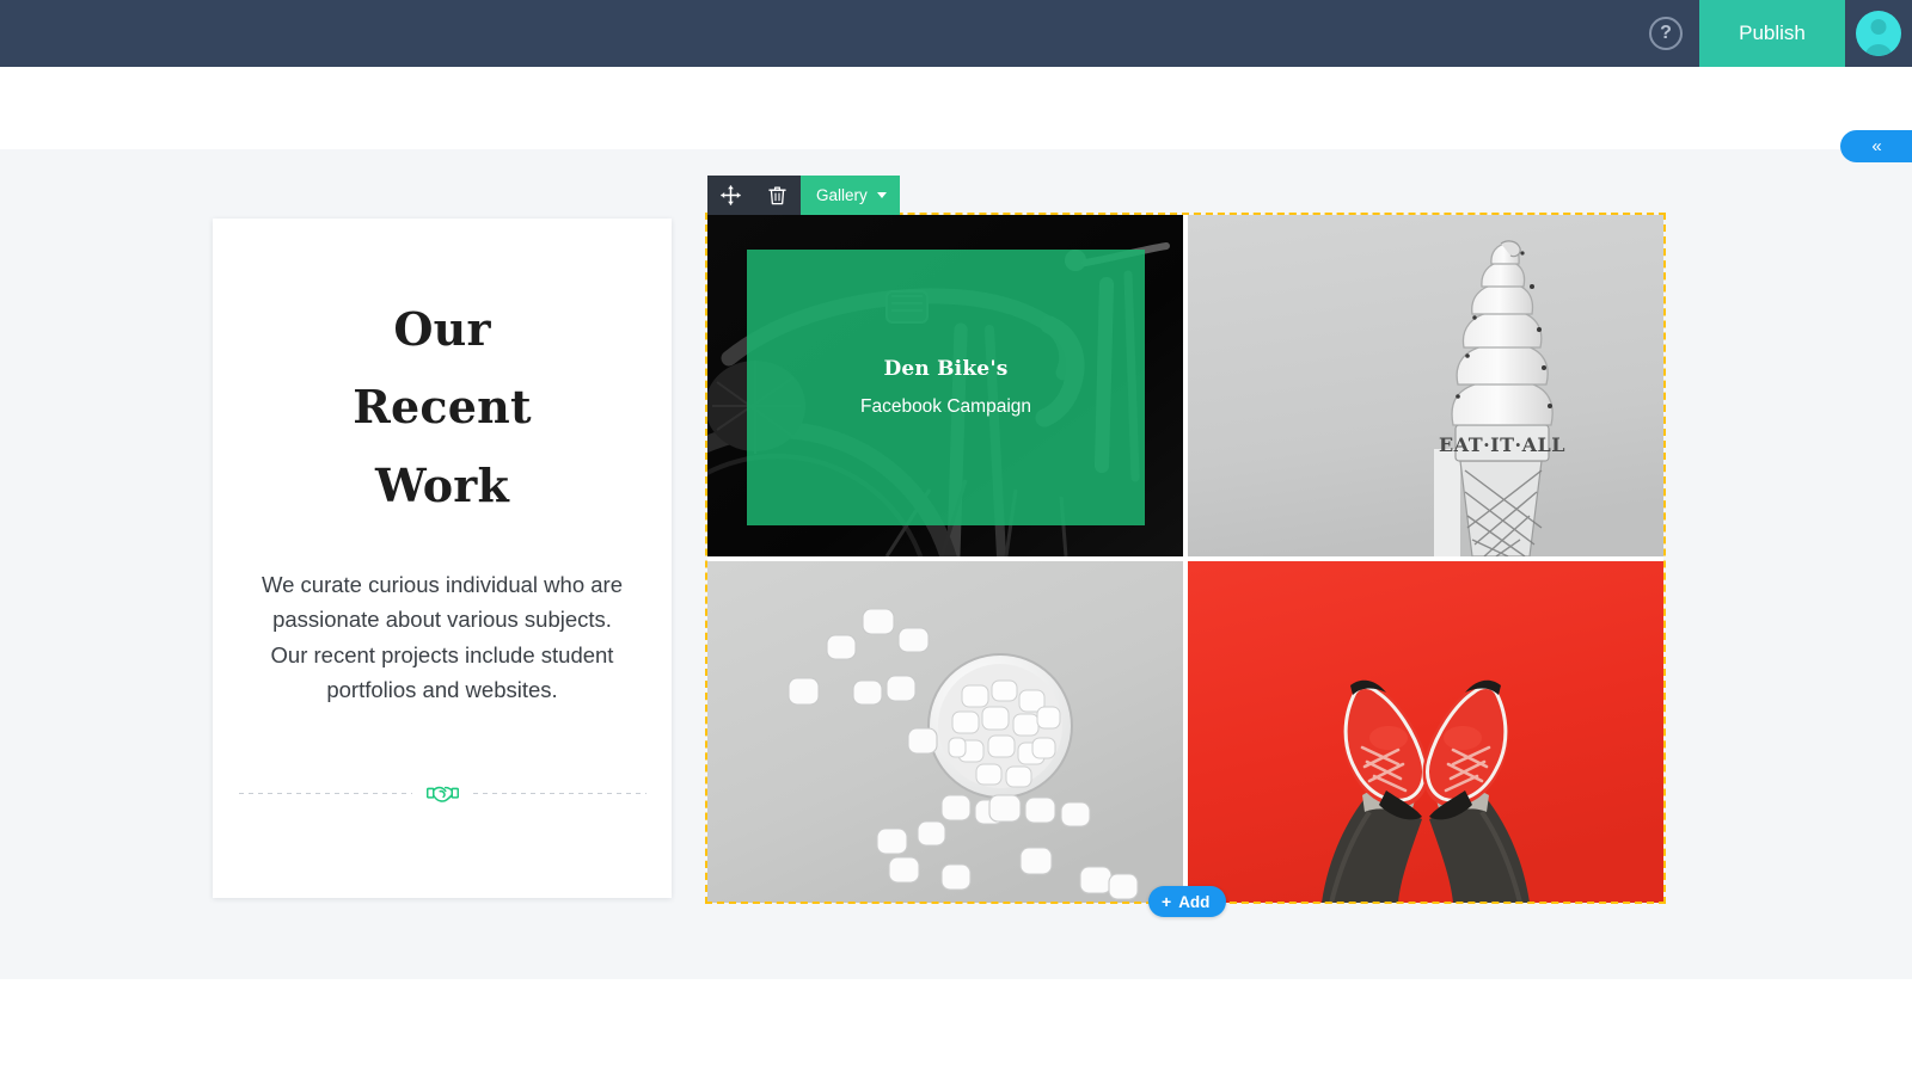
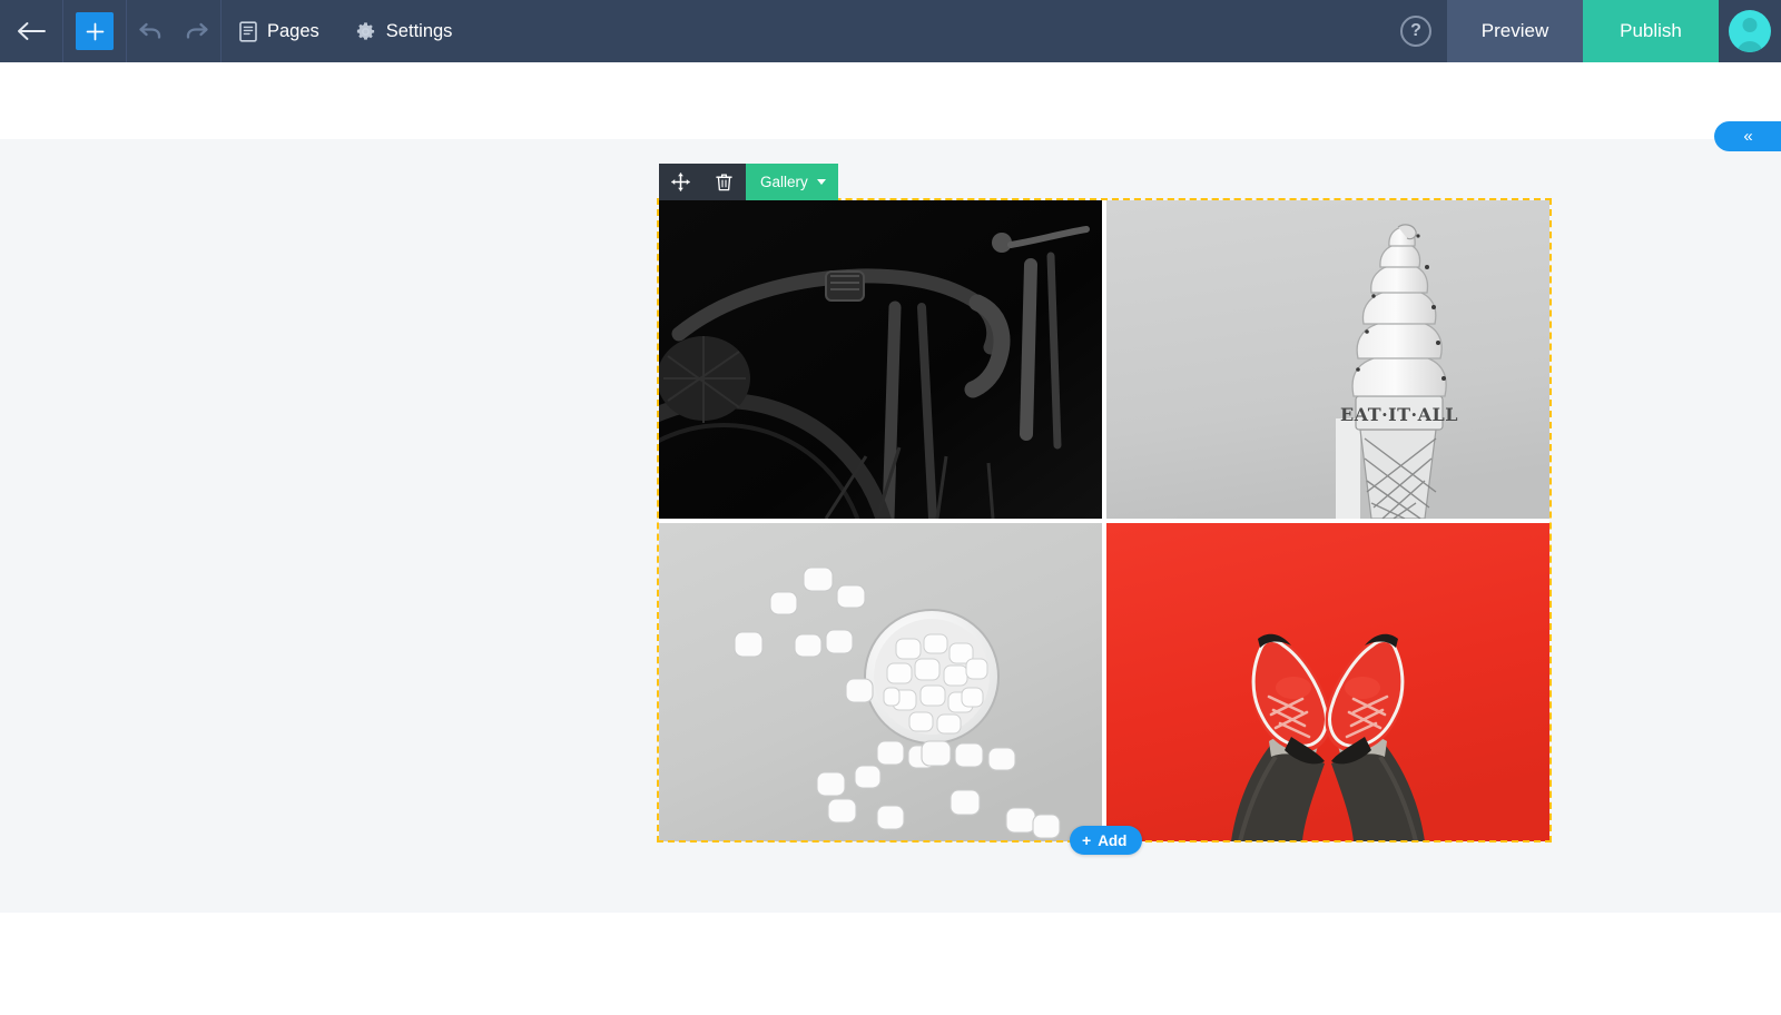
+ Pages
+ Settings
  ?
+ Preview
  Publish
  «
- Our Recent Work
- We curate curious individual who are passionate about various subjects. Our recent projects include student portfolios and websites.
  Gallery
- Den Bike's
- Facebook Campaign
  EAT·IT·ALL
  +
  Add
